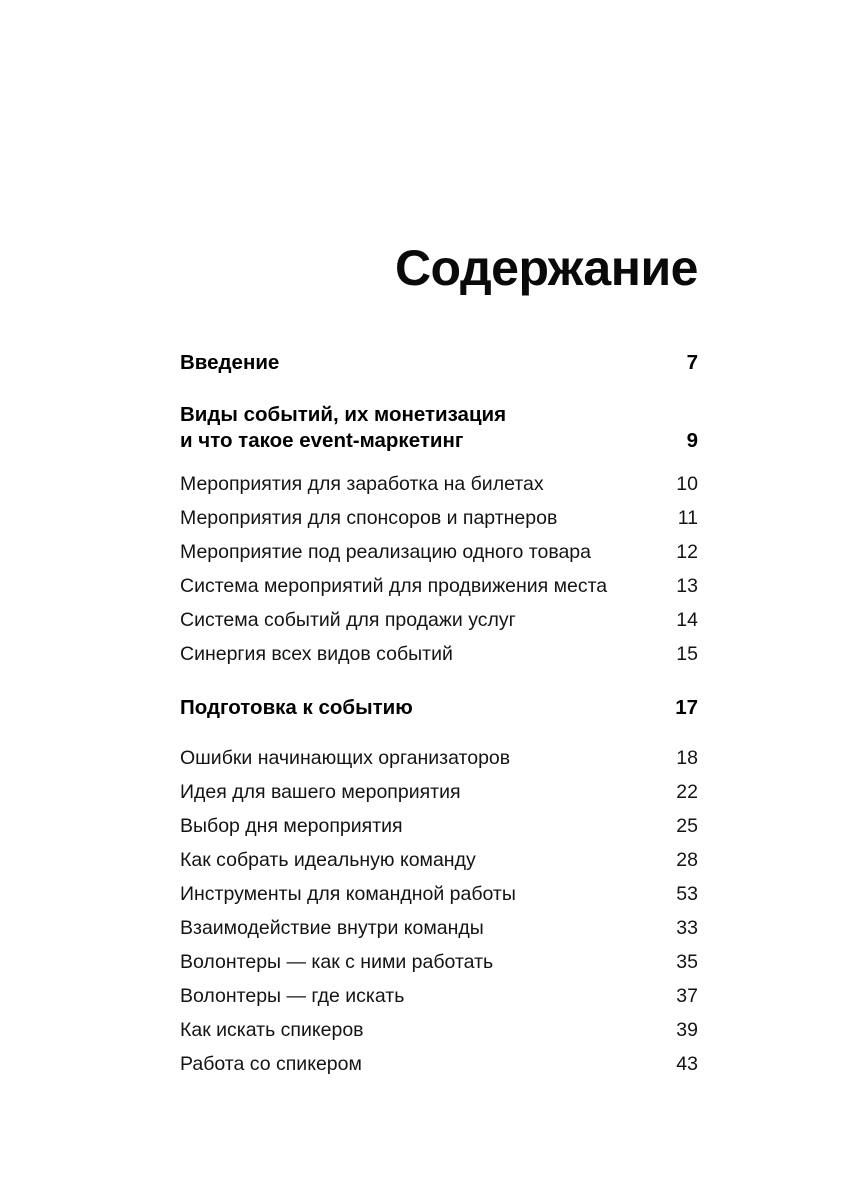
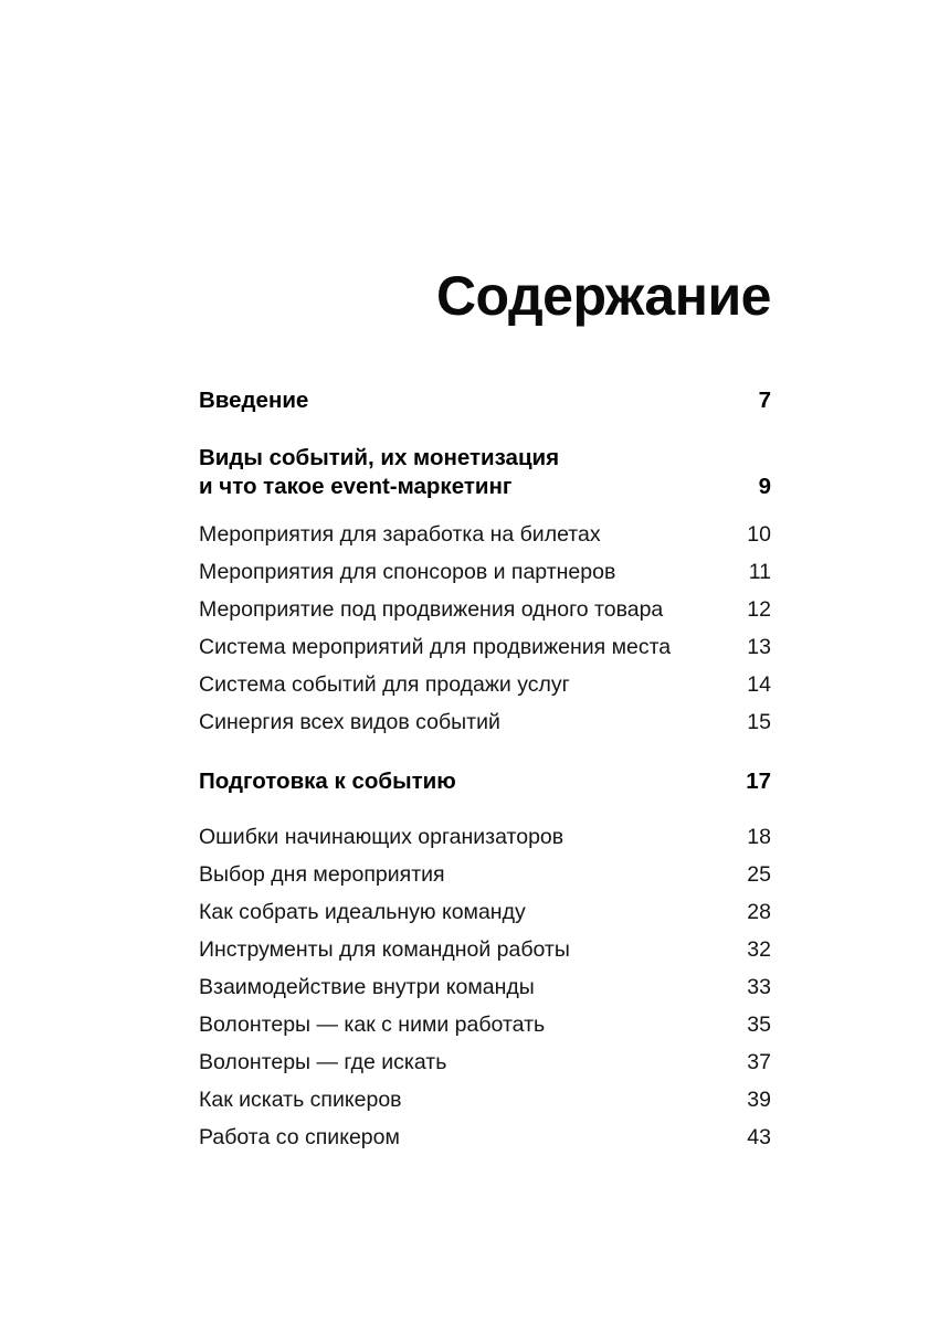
  Содержание
  Введение
  7
  Виды событий, их монетизация
  и что такое event-маркетинг
  9
  Мероприятия для заработка на билетах
  10
  Мероприятия для спонсоров и партнеров
  11
- Мероприятие под реализацию одного товара
+ Мероприятие под продвижения одного товара
  12
  Система мероприятий для продвижения места
  13
  Система событий для продажи услуг
  14
  Синергия всех видов событий
  15
  Подготовка к событию
  17
  Ошибки начинающих организаторов
  18
- Идея для вашего мероприятия
- 22
  Выбор дня мероприятия
  25
  Как собрать идеальную команду
  28
  Инструменты для командной работы
- 53
+ 32
  Взаимодействие внутри команды
  33
  Волонтеры — как с ними работать
  35
  Волонтеры — где искать
  37
  Как искать спикеров
  39
  Работа со спикером
  43
